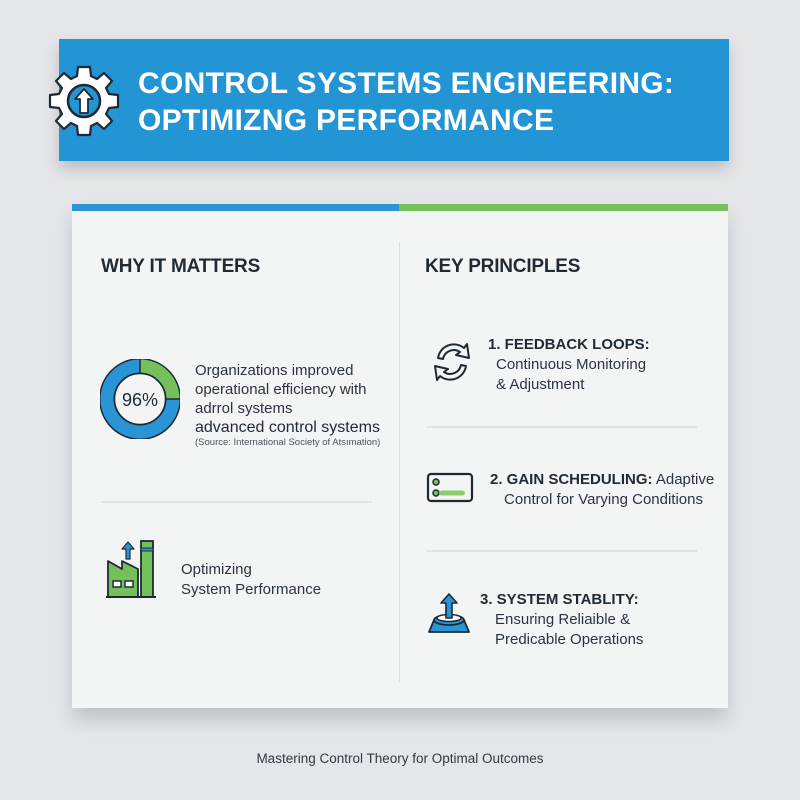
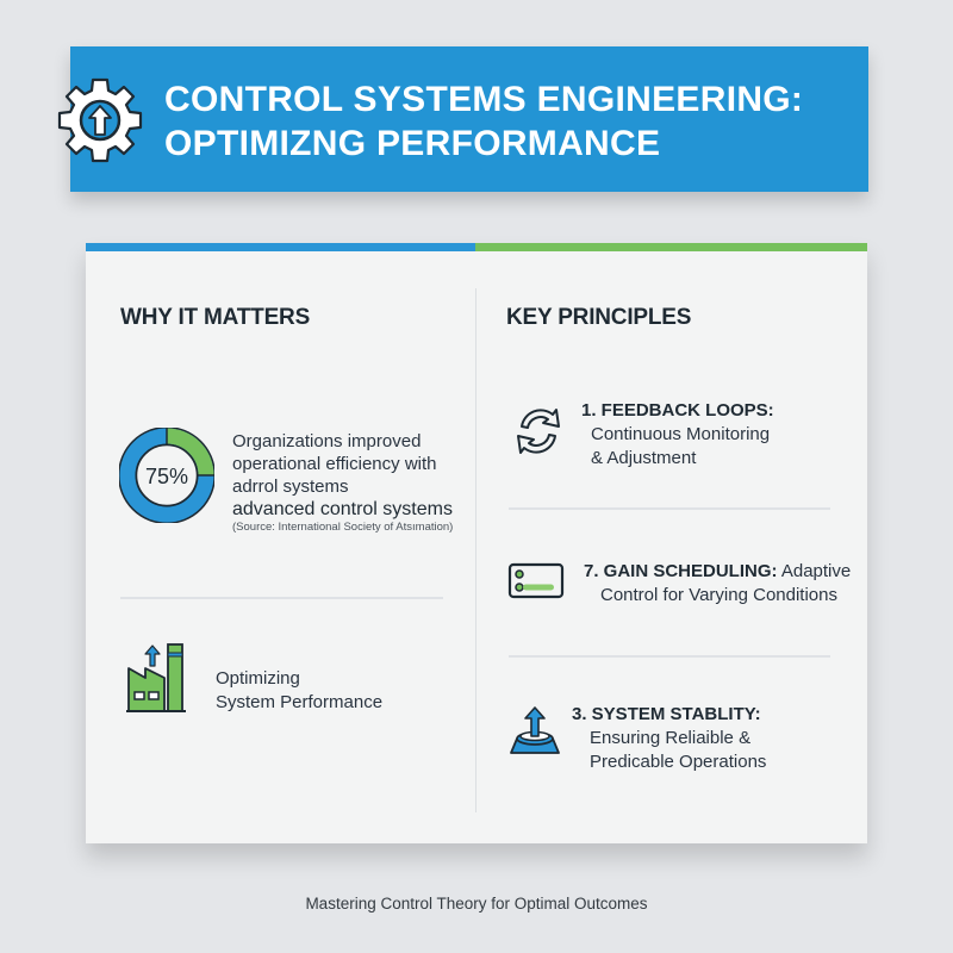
  CONTROL SYSTEMS ENGINEERING:
  OPTIMIZNG PERFORMANCE
  WHY IT MATTERS
- 96%
+ 75%
  Organizations improved
  operational efficiency with
  adrrol systems
  advanced control systems
  (Source: International Society of Atsımation)
  Optimizing
  System Performance
  KEY PRINCIPLES
  1. FEEDBACK LOOPS:
  Continuous Monitoring
  & Adjustment
- 2. GAIN SCHEDULING: Adaptive
+ 7. GAIN SCHEDULING: Adaptive
  Control for Varying Conditions
  3. SYSTEM STABLITY:
  Ensuring Reliaible &
  Predicable Operations
  Mastering Control Theory for Optimal Outcomes
